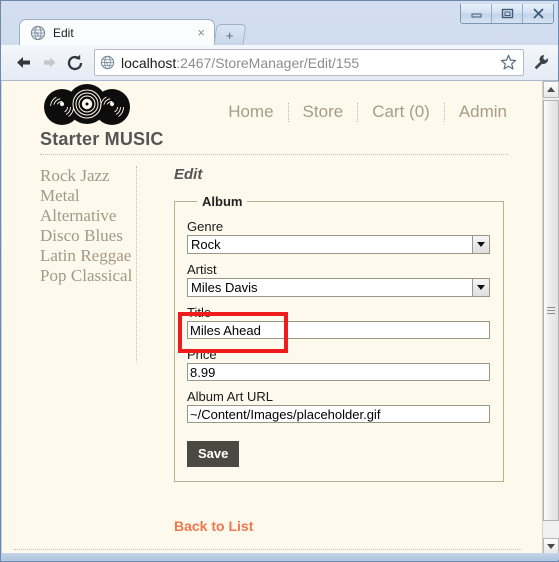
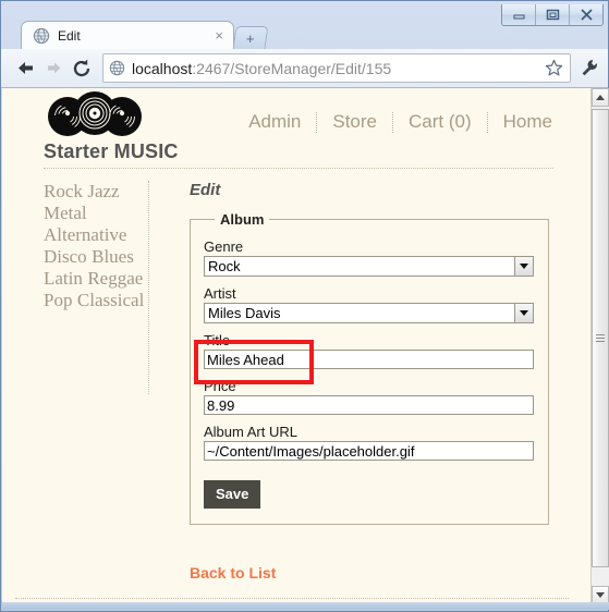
  Edit
  ×
  localhost:2467/StoreManager/Edit/155
  Starter MUSIC
- Home
+ Admin
  Store
  Cart (0)
- Admin
+ Home
  Rock Jazz Metal Alternative Disco Blues Latin Reggae Pop Classical
  Edit
  Album
  Genre
  Rock
  Artist
  Miles Davis
  Title
  Miles Ahead
  Price
  8.99
  Album Art URL
  ~/Content/Images/placeholder.gif
  Save
  Back to List
